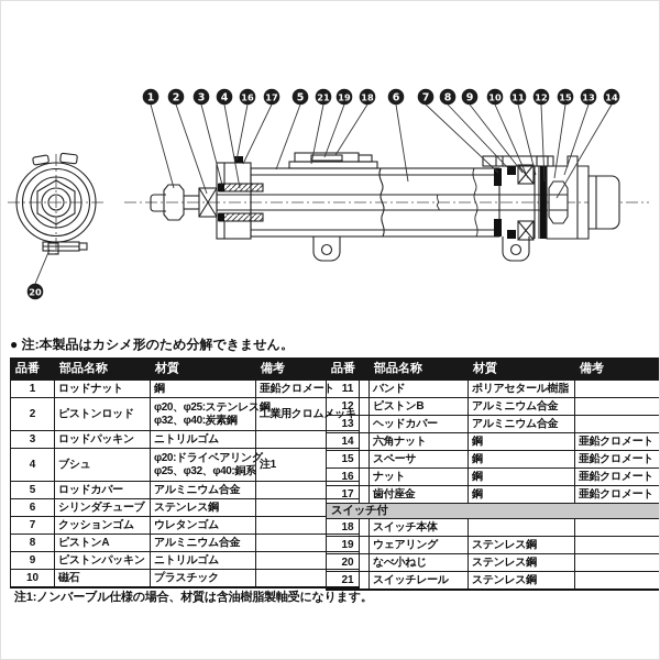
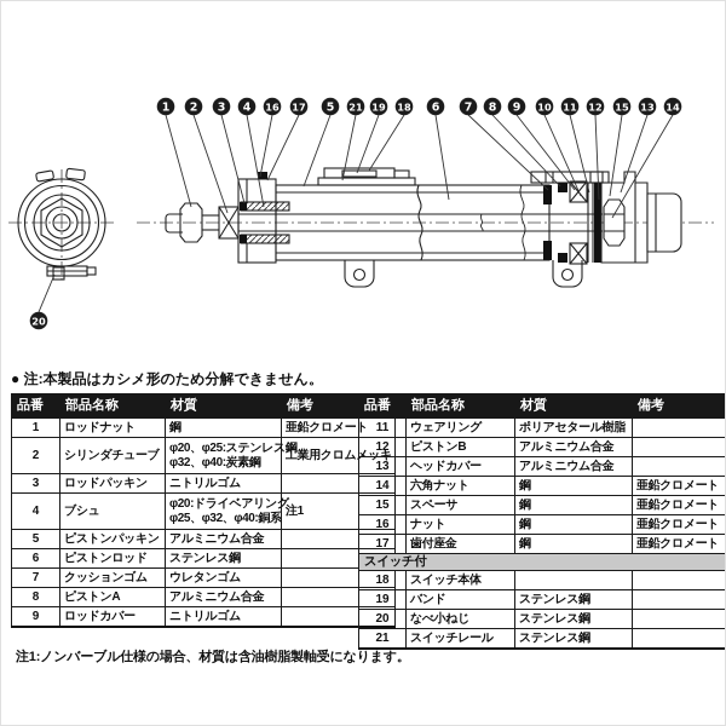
  1
  2
  3
  4
  16
  17
  5
  21
  19
  18
  6
  7
  8
  9
  10
  11
  12
  15
  13
  14
  20
  ● 注:本製品はカシメ形のため分解できません。
  品番	部品名称	材質	備考
  1	ロッドナット	鋼	亜鉛クロメート
- 2	ピストンロッド	φ20、φ25:ステンレスφ32、φ40:炭素鋼	工業用クロムメッキ
+ 2	シリンダチューブ	φ20、φ25:ステンレスφ32、φ40:炭素鋼	工業用クロムメッキ
  3	ロッドパッキン	ニトリルゴム
  4	ブシュ	φ20:ドライベアリングφ25、φ32、φ40:銅系	注1
- 5	ロッドカバー	アルミニウム合金
+ 5	ピストンパッキン	アルミニウム合金
- 6	シリンダチューブ	ステンレス鋼
+ 6	ピストンロッド	ステンレス鋼
  7	クッションゴム	ウレタンゴム
  8	ピストンA	アルミニウム合金
- 9	ピストンパッキン	ニトリルゴム
+ 9	ロッドカバー	ニトリルゴム
- 10	磁石	プラスチック
  品番	部品名称	材質	備考
- 11	バンド	ポリアセタール樹脂
+ 11	ウェアリング	ポリアセタール樹脂
  12	ピストンB	アルミニウム合金
  13	ヘッドカバー	アルミニウム合金
  14	六角ナット	鋼	亜鉛クロメート
  15	スペーサ	鋼	亜鉛クロメート
  16	ナット	鋼	亜鉛クロメート
  17	歯付座金	鋼	亜鉛クロメート
  スイッチ付
  18	スイッチ本体
- 19	ウェアリング	ステンレス鋼
+ 19	バンド	ステンレス鋼
  20	なべ小ねじ	ステンレス鋼
  21	スイッチレール	ステンレス鋼
  注1:ノンバーブル仕様の場合、材質は含油樹脂製軸受になります。
